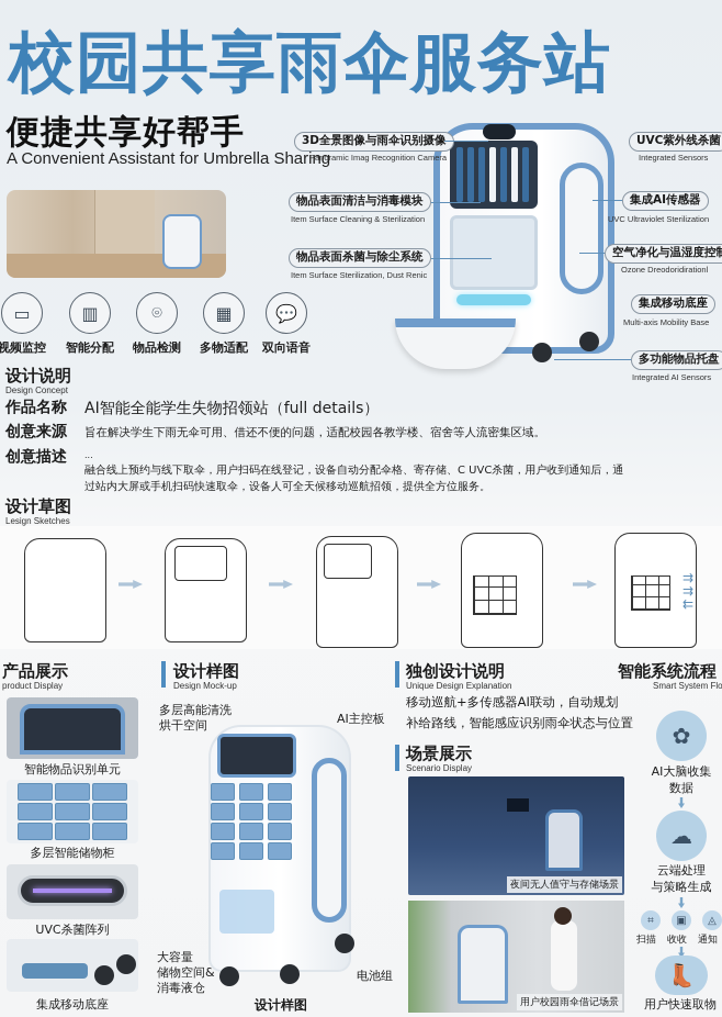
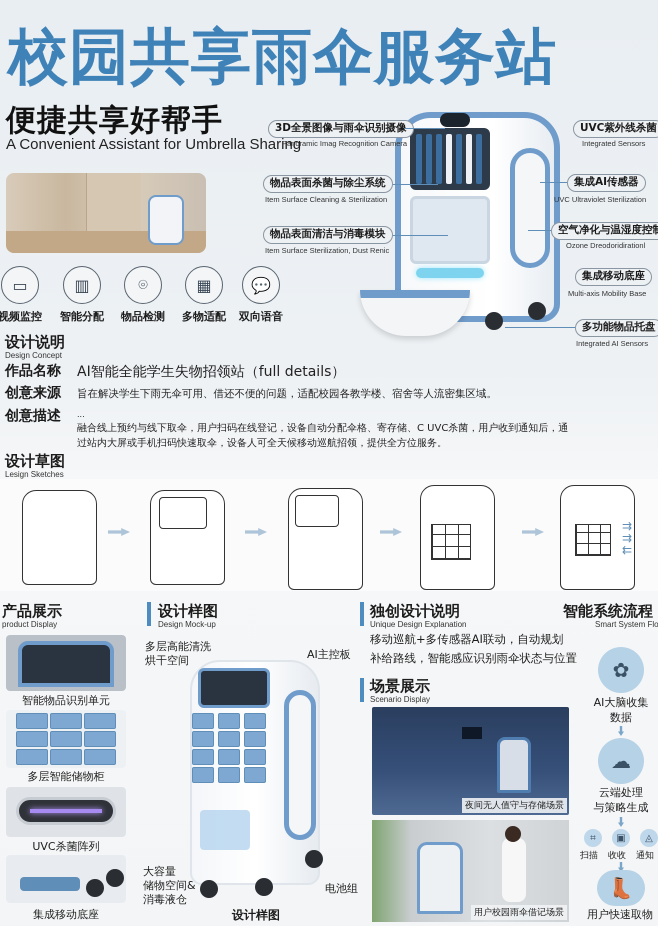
  校园共享雨伞服务站
  便捷共享好帮手
  A Convenient Assistant for Umbrella Sharing
  3D全景图像与雨伞识别摄像
  Panoramic Imag Recognition Camera
- 物品表面清洁与消毒模块
+ 物品表面杀菌与除尘系统
  Item Surface Cleaning & Sterilization
- 物品表面杀菌与除尘系统
+ 物品表面清洁与消毒模块
  Item Surface Sterilization, Dust Renic
  UVC紫外线杀菌
  Integrated Sensors
  集成AI传感器
  UVC Ultraviolet Sterilization
  空气净化与温湿度控
  Ozone Dreodoridirationl
  集成移动底座
  Multi-axis Mobility Base
  多功能物品托盘
  Integrated AI Sensors
  ▭
  视频监控
  ▥
  智能分配
  ⌾
  物品检测
  ▦
  多物适配
  💬
  双向语音
  设计说明
  Design Concept
  作品名称
  AI智能全能学生失物招领站（full details）
  创意来源
  旨在解决学生下雨无伞可用、借还不便的问题，适配校园各教学楼、宿舍等人流密集区域。
  创意描述
  ...
  融合线上预约与线下取伞，用户扫码在线登记，设备自动分配伞格、寄存储、C UVC杀菌，用户收到通知后，通
  过站内大屏或手机扫码快速取伞，设备人可全天候移动巡航招领，提供全方位服务。
  设计草图
  Lesign Sketches
  ⇉
  ⇉
  ⇇
  产品展示
  product Display
  智能物品识别单元
  多层智能储物柜
  UVC杀菌阵列
  集成移动底座
  设计样图
  Design Mock-up
  多层高能清洗
  烘干空间
  AI主控板
  大容量
  储物空间&
  消毒液仓
  电池组
  设计样图
  独创设计说明
  Unique Design Explanation
  移动巡航+多传感器AI联动，自动规划
  补给路线，智能感应识别雨伞状态与位置
  场景展示
  Scenario Display
  夜间无人值守与存储场景
  用户校园雨伞借记场景
  智能系统流程
  Smart System Flo
  ✿
  AI大脑收集
  数据
  ☁
  云端处理
  与策略生成
  ⌗
  ▣
  ◬
  扫描
  收收
  通知
  👢
  用户快速取物
